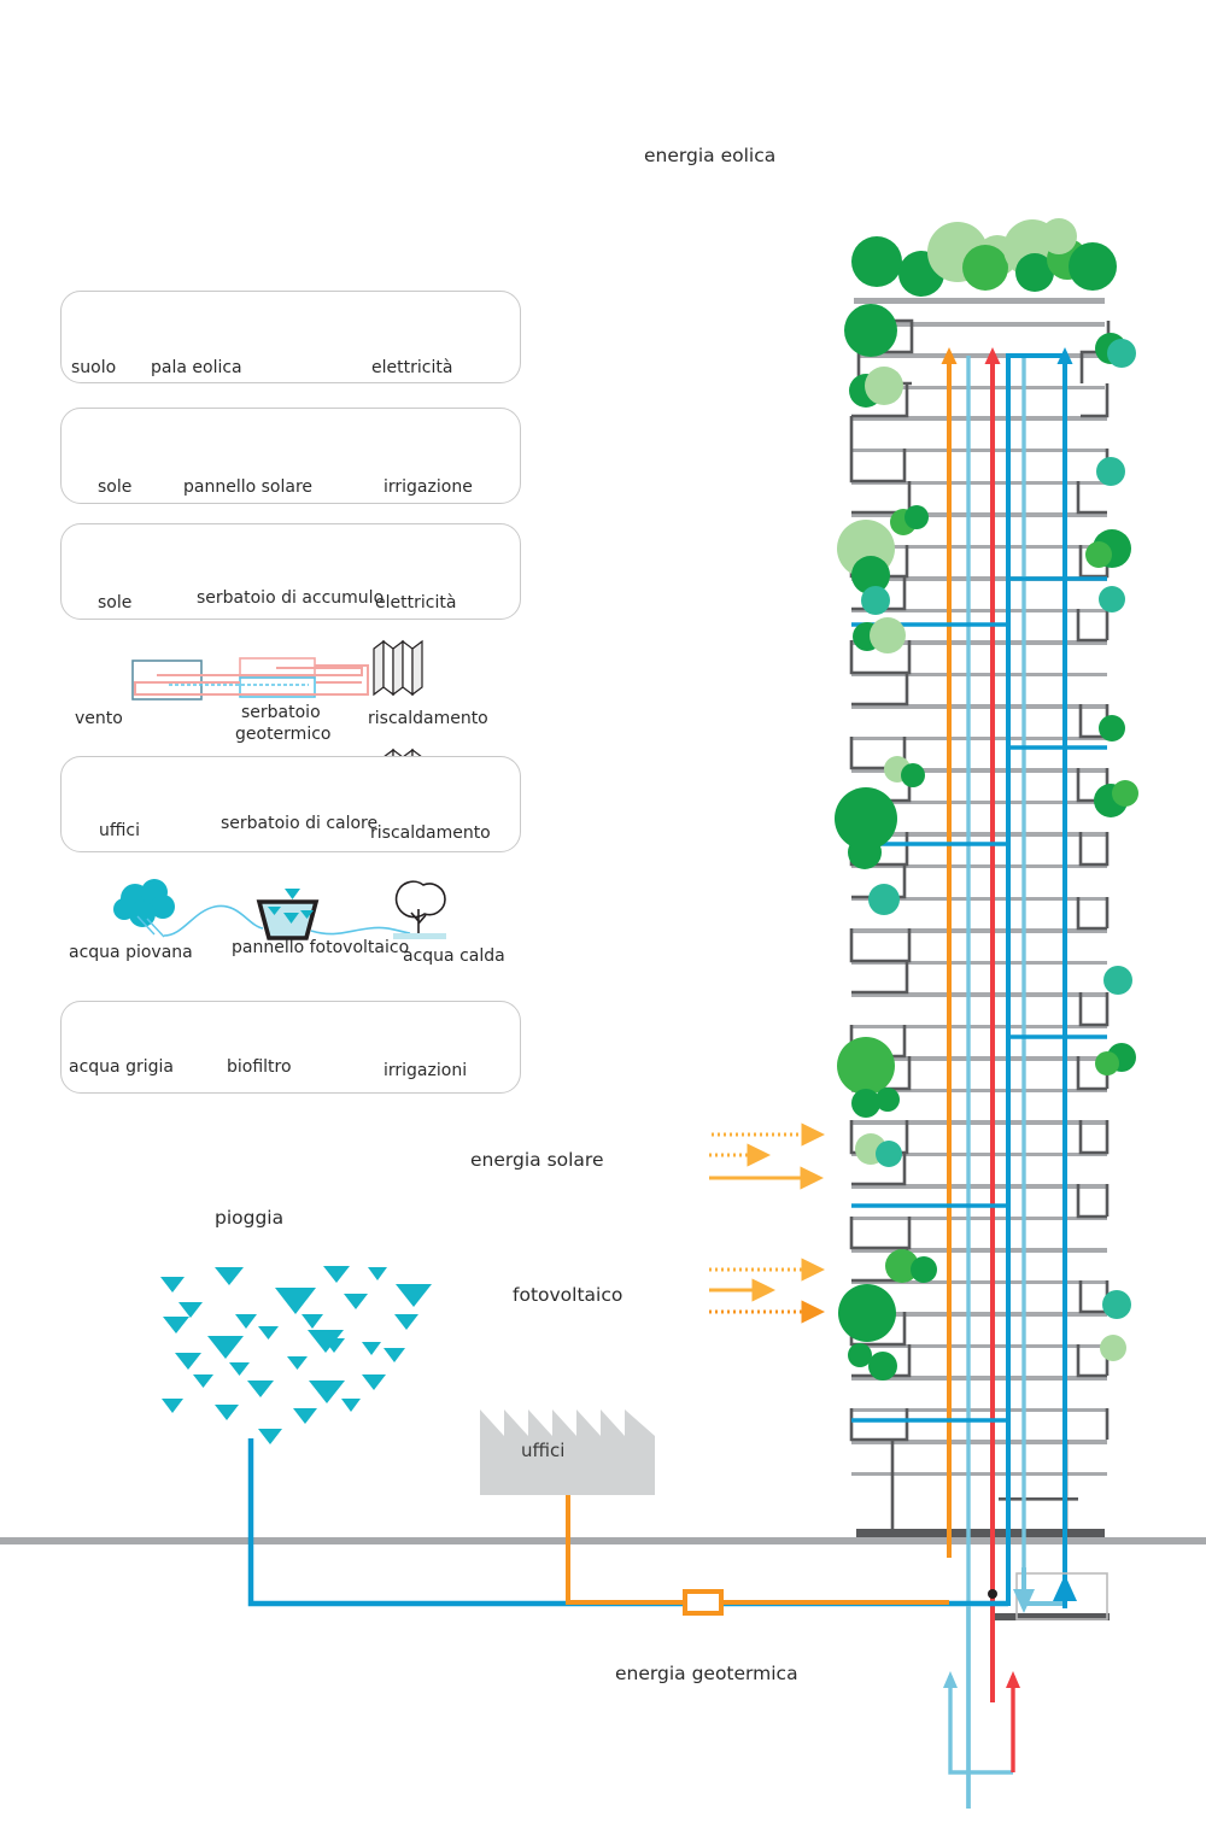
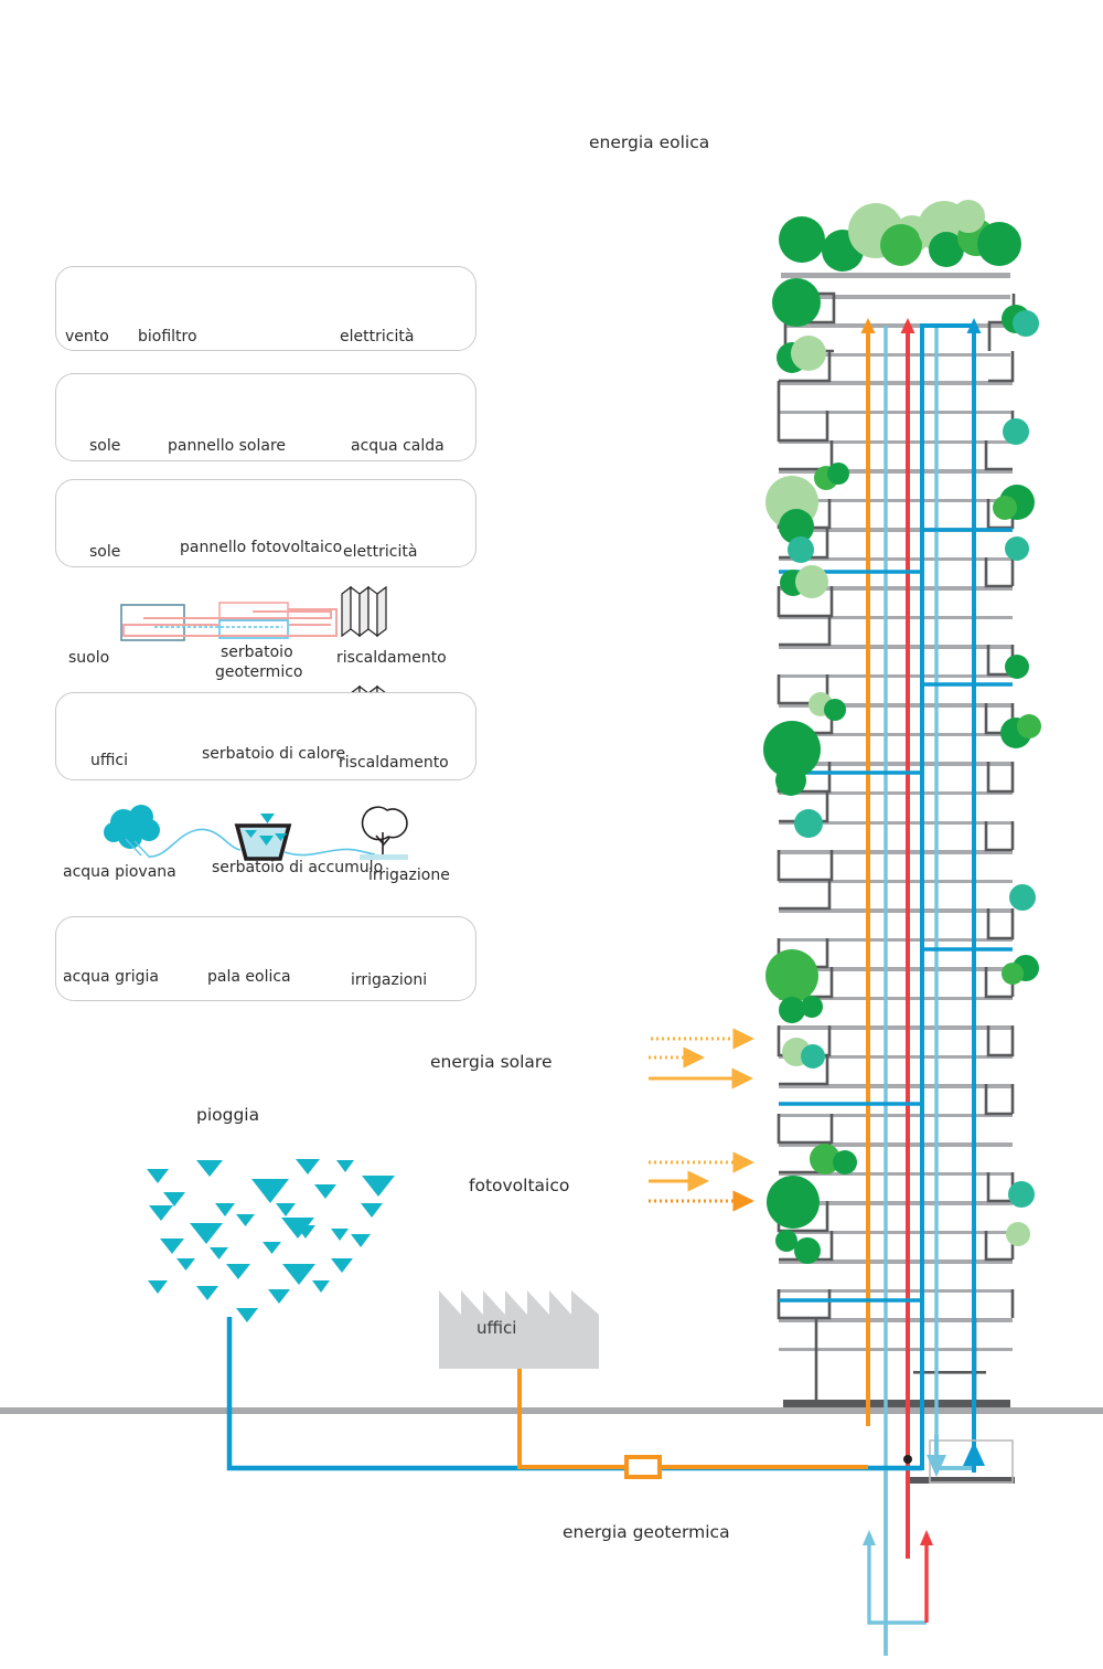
- suolo
+ vento
- pala eolica
+ biofiltro
  elettricità
  sole
  pannello solare
- irrigazione
+ acqua calda
  sole
- serbatoio di accumulo
+ pannello fotovoltaico
  elettricità
- vento
+ suolo
  serbatoio
  geotermico
  riscaldamento
  uffici
  serbatoio di calore
  riscaldamento
  acqua piovana
- pannello fotovoltaico
+ serbatoio di accumulo
- acqua calda
+ irrigazione
  acqua grigia
- biofiltro
+ pala eolica
  irrigazioni
  energia eolica
  energia geotermica
  energia solare
  fotovoltaico
  pioggia
  uffici
